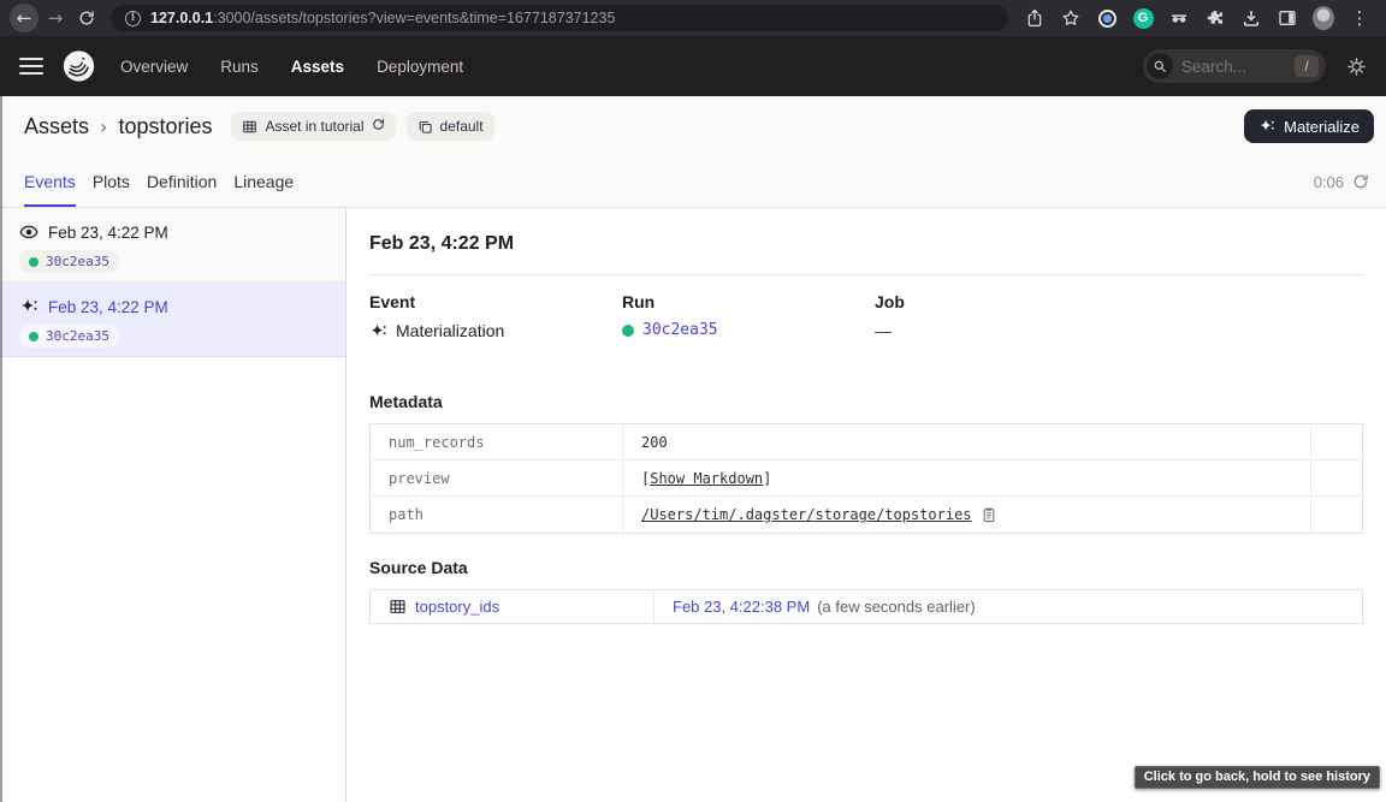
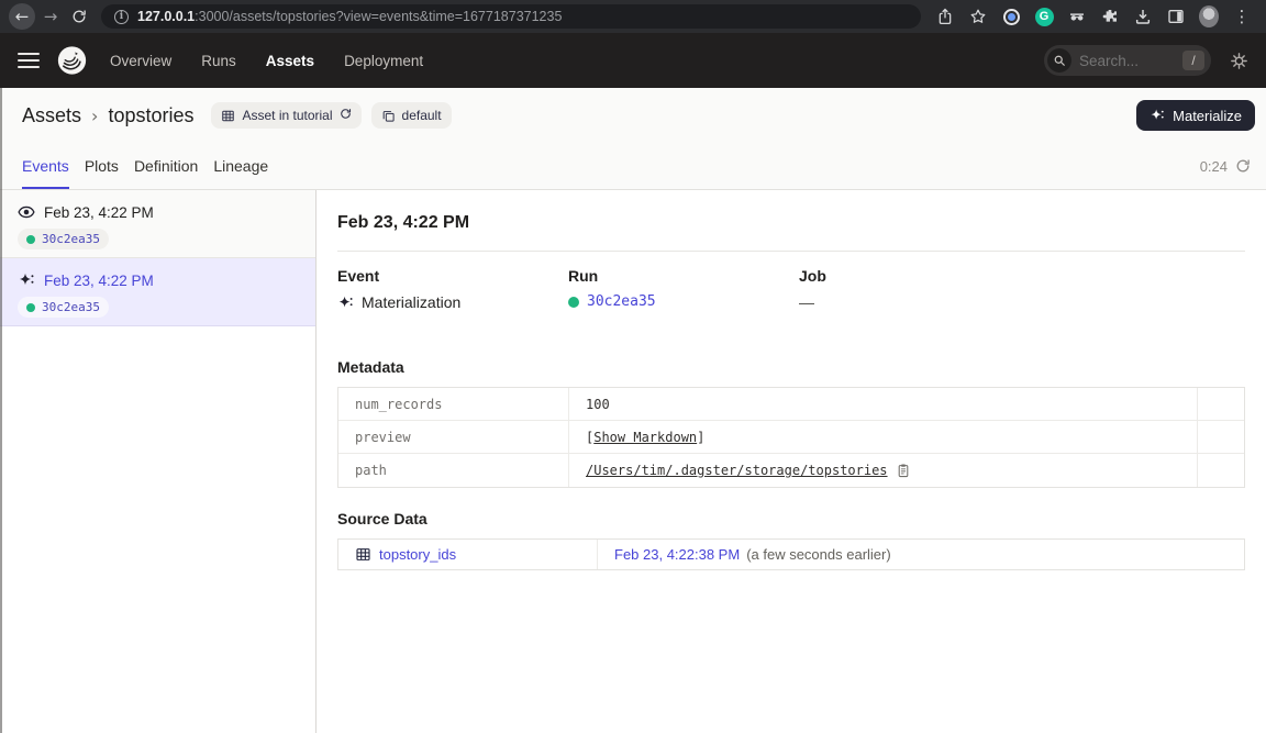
  ←
  →
  i
  127.0.0.1:3000/assets/topstories?view=events&time=1677187371235
  G
  ⋮
  Overview
  Runs
  Assets
  Deployment
  Search...
  /
  Assets
  ›
  topstories
  Asset in tutorial
  default
  Materialize
  Events
  Plots
  Definition
  Lineage
- 0:06
+ 0:24
  Feb 23, 4:22 PM
  30c2ea35
  Feb 23, 4:22 PM
  30c2ea35
  Feb 23, 4:22 PM
  Event
  Materialization
  Run
  30c2ea35
  Job
  —
  Metadata
  num_records
- 200
+ 100
  preview
  [
  Show Markdown
  ]
  path
  /Users/tim/.dagster/storage/topstories
  Source Data
  topstory_ids
  Feb 23, 4:22:38 PM
  (a few seconds earlier)
- Click to go back, hold to see history
